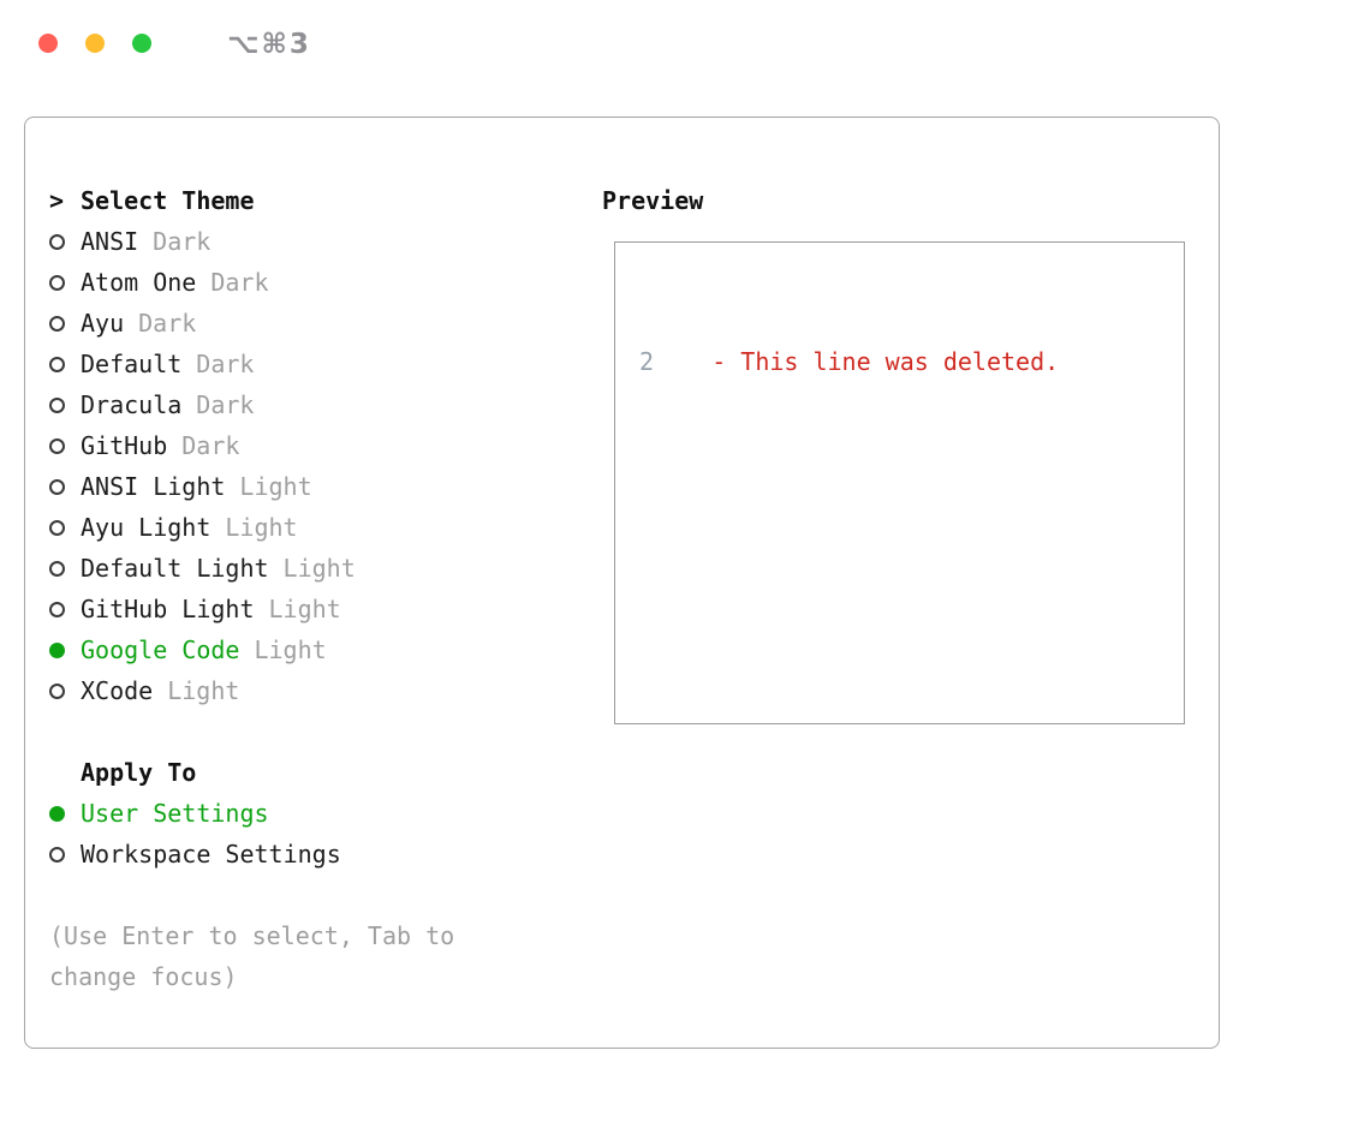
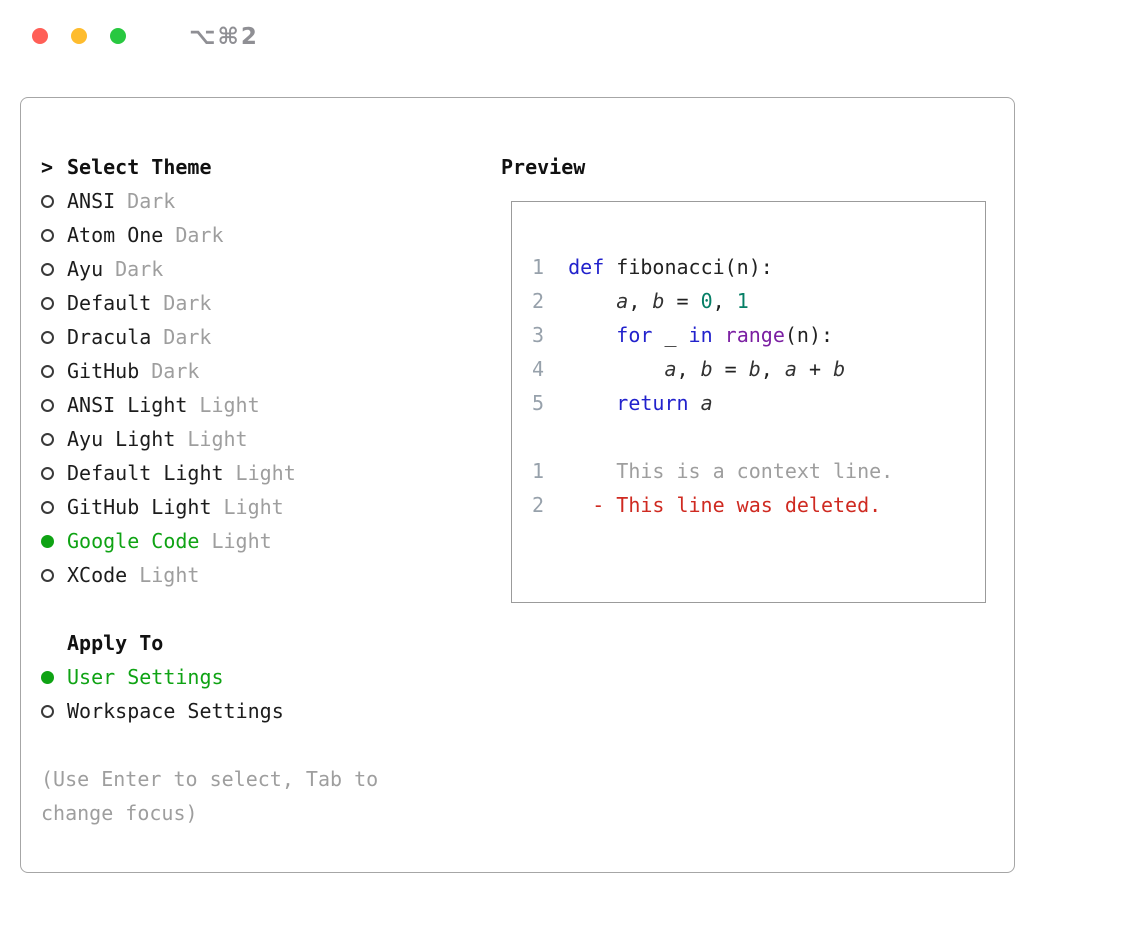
- ⌥⌘3
+ ⌥⌘2
  >
  Select Theme
  ANSI
  Dark
  Atom One
  Dark
  Ayu
  Dark
  Default
  Dark
  Dracula
  Dark
  GitHub
  Dark
  ANSI Light
  Light
  Ayu Light
  Light
  Default Light
  Light
  GitHub Light
  Light
  Google Code
  Light
  XCode
  Light
  Apply To
  User Settings
  Workspace Settings
  (Use Enter to select, Tab to change focus)
  Preview
+ 1 def fibonacci(n):
+ 2 a, b = 0, 1
+ 3 for _ in range(n):
+ 4 a, b = b, a + b
+ 5 return a
+ 1 This is a context line.
  2 - This line was deleted.
